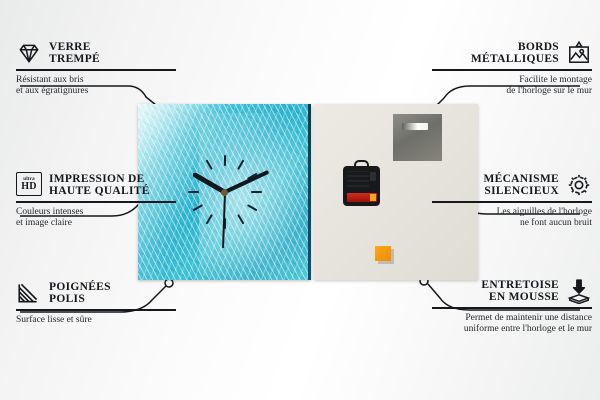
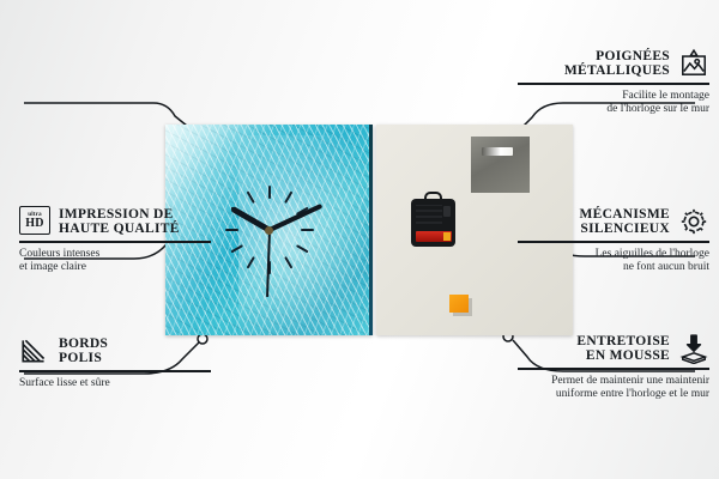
- VERRE
- TREMPÉ
- Résistant aux bris
- et aux égratignures
  HD
  IMPRESSION DE
  HAUTE QUALITÉ
  Couleurs intenses
  et image claire
- POIGNÉES
+ BORDS
  POLIS
  Surface lisse et sûre
- BORDS
+ POIGNÉES
  MÉTALLIQUES
  Facilite le montage
  de l'horloge sur le mur
  MÉCANISME
  SILENCIEUX
  Les aiguilles de l'horloge
  ne font aucun bruit
  ENTRETOISE
  EN MOUSSE
- Permet de maintenir une distance
+ Permet de maintenir une maintenir
  uniforme entre l'horloge et le mur
